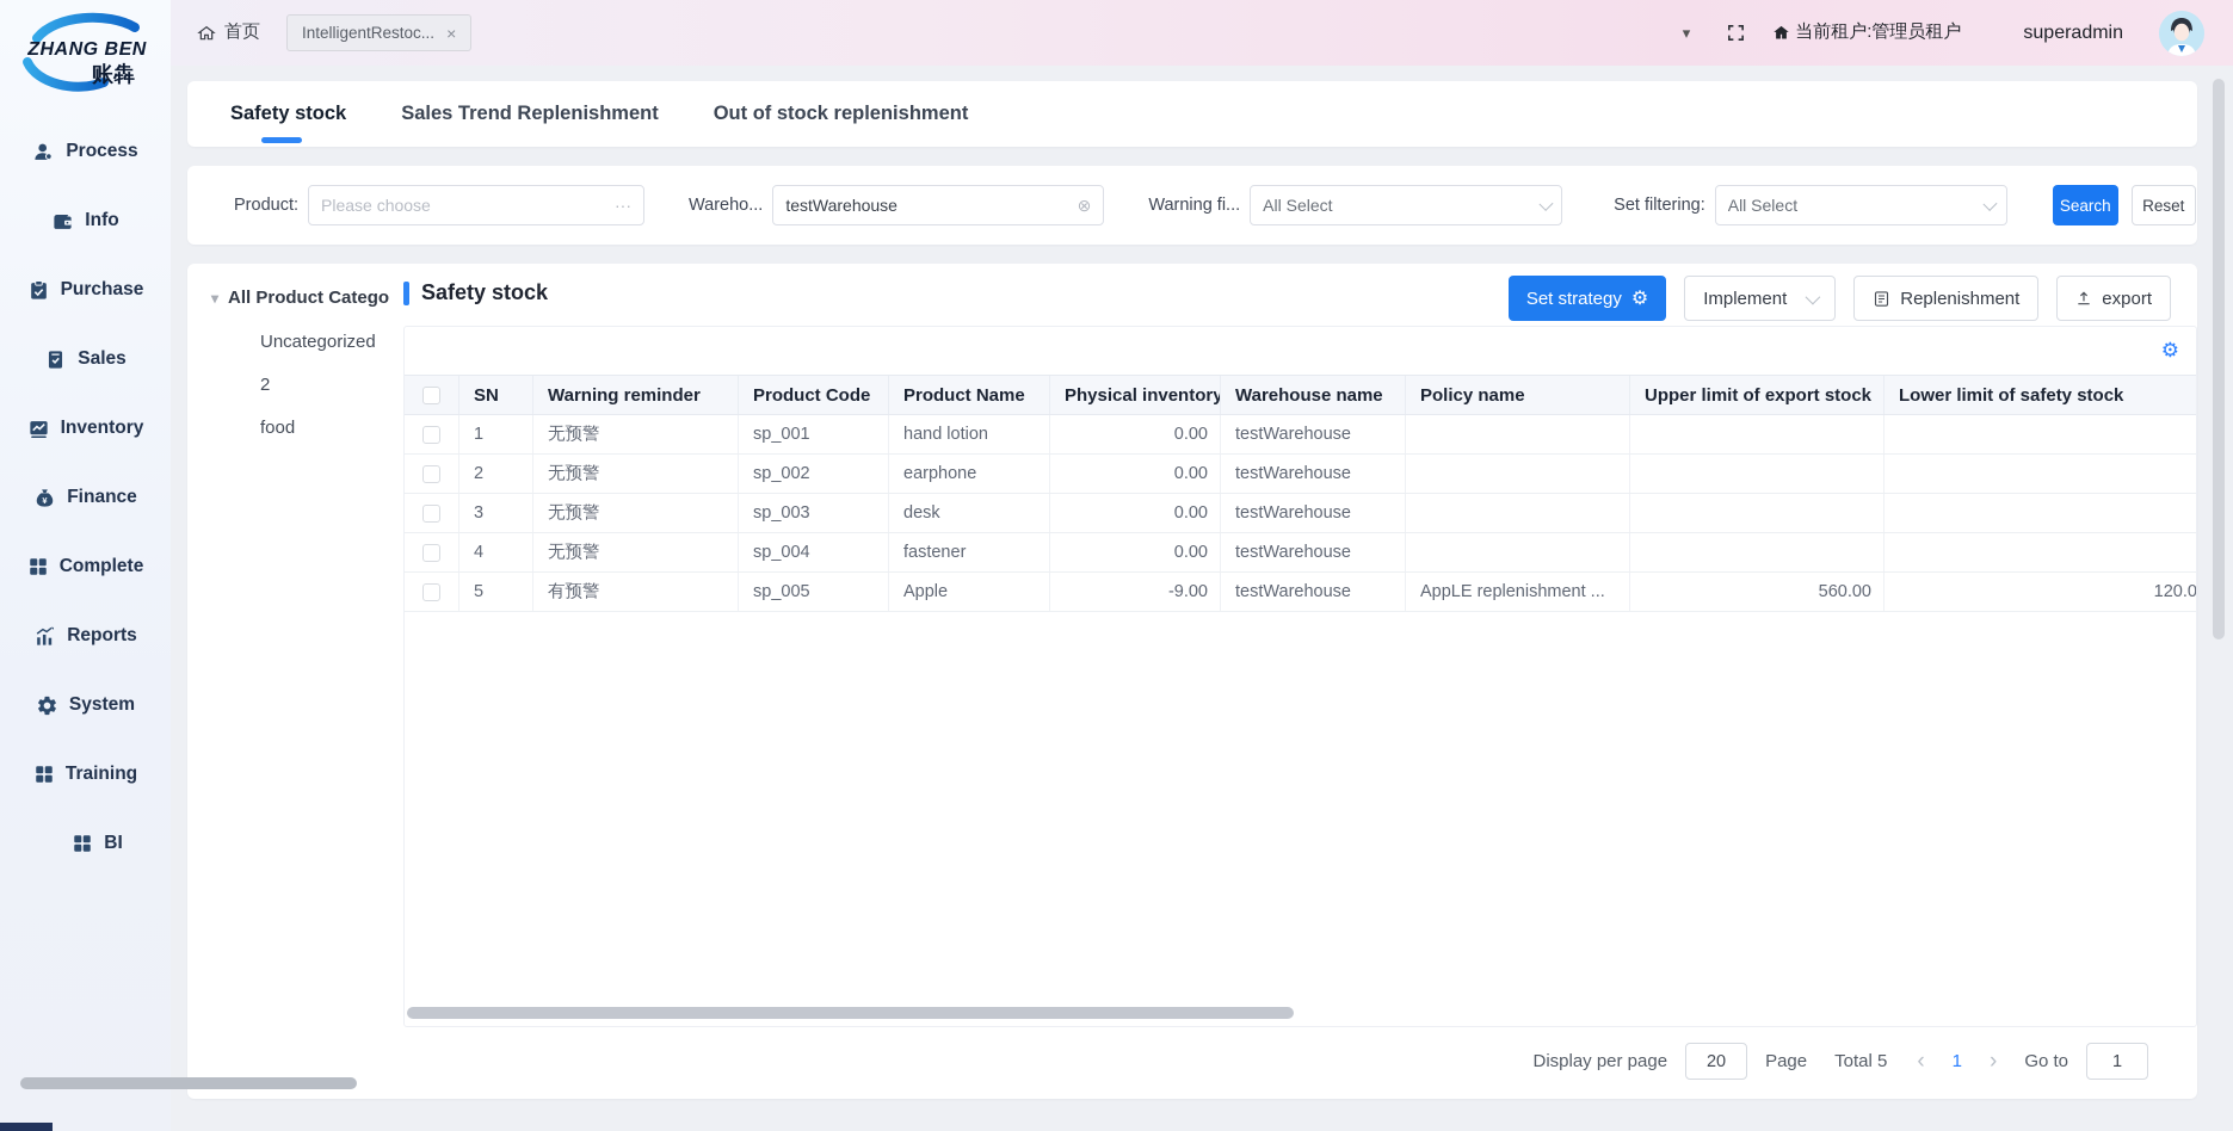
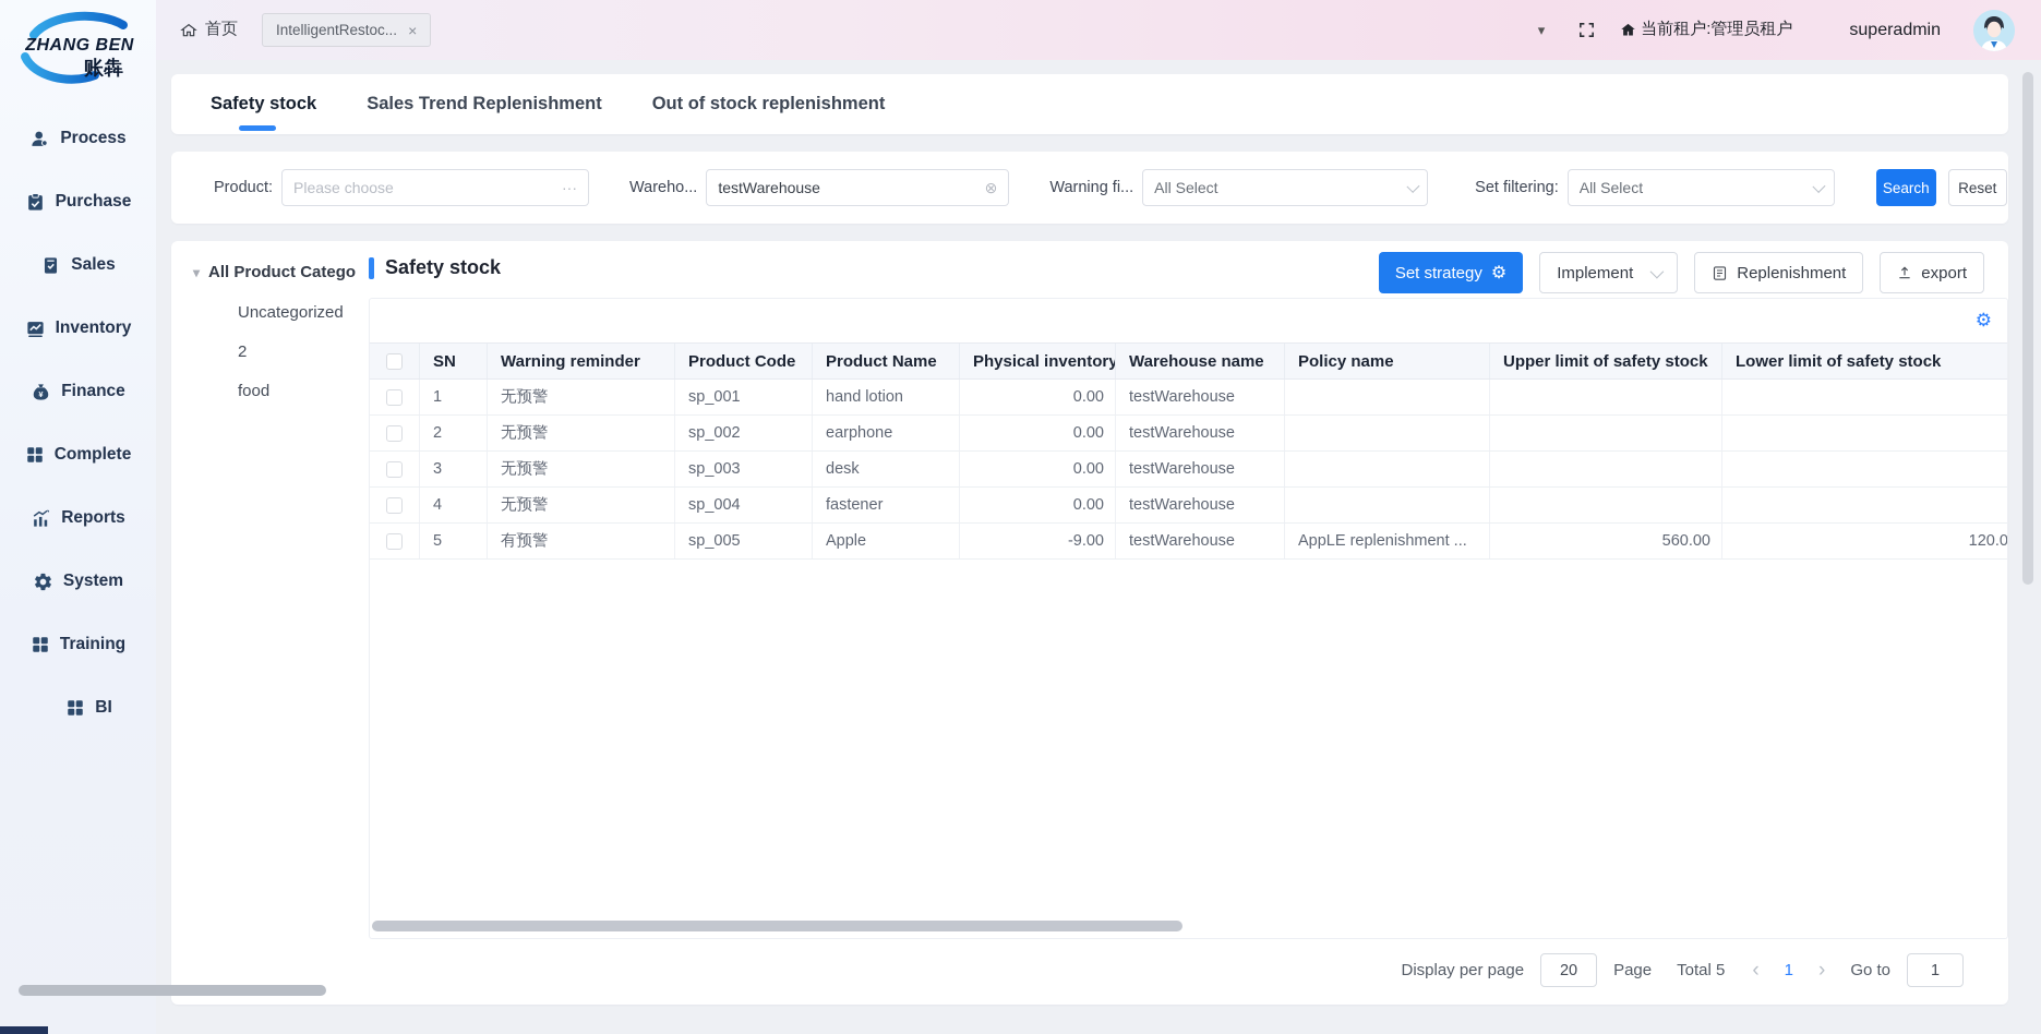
  首页
  IntelligentRestoc...
  ×
  ▾
  当前租户:管理员租户
  superadmin
  ZHANG BEN
  账犇
  Process
- Info
  Purchase
  Sales
  Inventory
  ¥
  Finance
  Complete
  Reports
  System
  Training
  BI
  Safety stock
  Sales Trend Replenishment
  Out of stock replenishment
  Product:
  Please choose
  ···
  Wareho...
  testWarehouse
  ⊗
  Warning fi...
  All Select
  Set filtering:
  All Select
  Search
  Reset
  ▾
  All Product Catego
  Uncategorized
  2
  food
  Safety stock
  Set strategy
  ⚙
  Implement
  Replenishment
  export
  ⚙
  SN
  Warning reminder
  Product Code
  Product Name
  Physical inventory
  Warehouse name
  Policy name
- Upper limit of export stock
+ Upper limit of safety stock
  Lower limit of safety stock
  1
  无预警
  sp_001
  hand lotion
  0.00
  testWarehouse
  2
  无预警
  sp_002
  earphone
  0.00
  testWarehouse
  3
  无预警
  sp_003
  desk
  0.00
  testWarehouse
  4
  无预警
  sp_004
  fastener
  0.00
  testWarehouse
  5
  有预警
  sp_005
  Apple
  -9.00
  testWarehouse
  AppLE replenishment ...
  560.00
  120.0
  Display per page
  20
  Page
  Total 5
  ‹
  1
  ›
  Go to
  1
